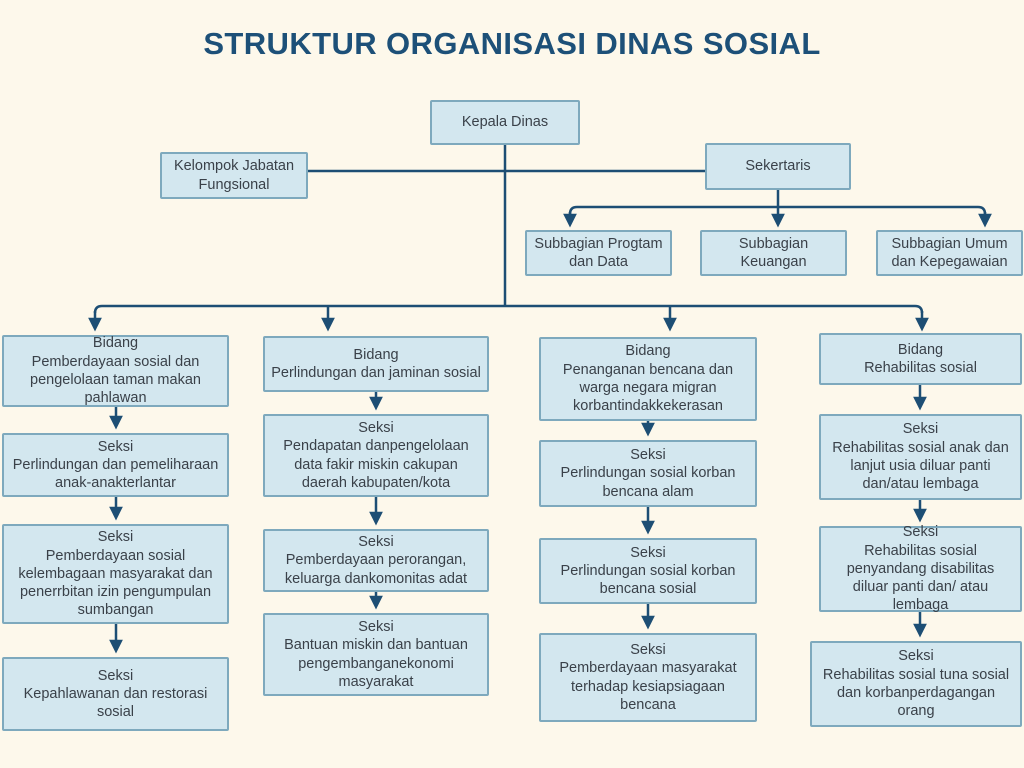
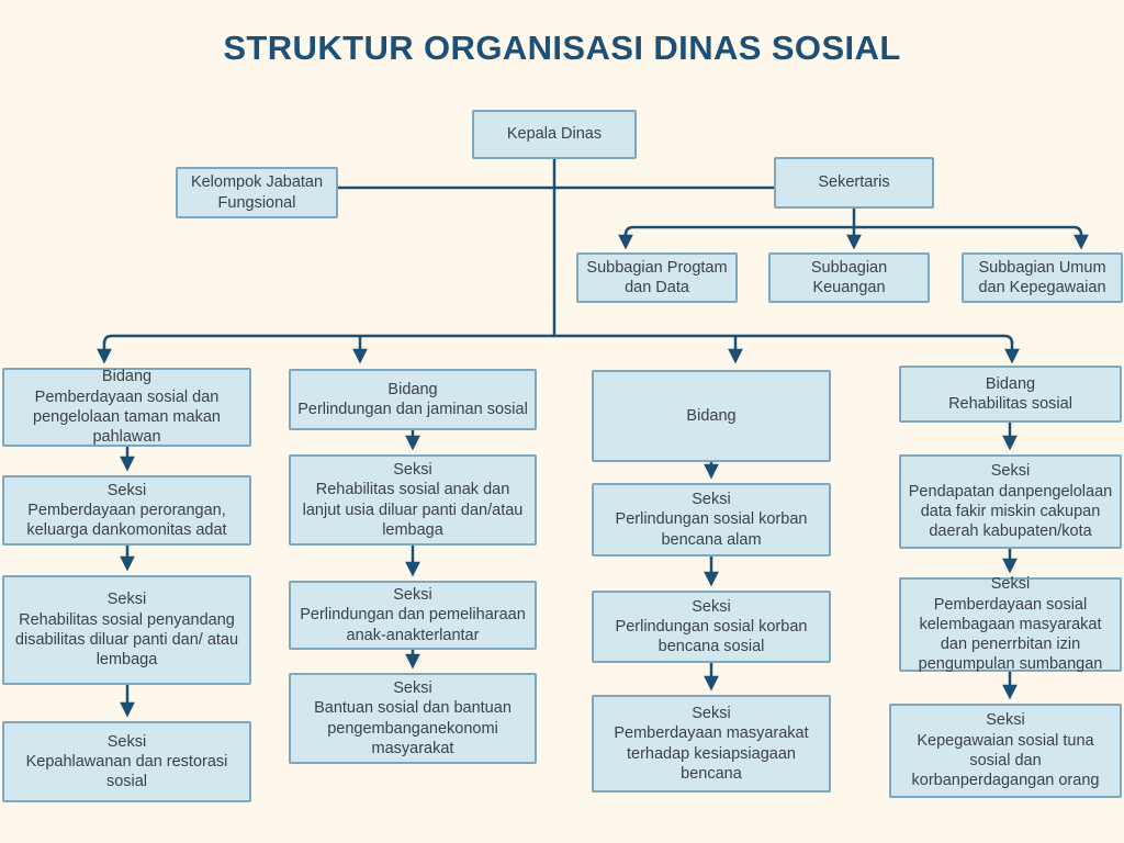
  STRUKTUR ORGANISASI DINAS SOSIAL
  Kepala Dinas
  Kelompok Jabatan Fungsional
  Sekertaris
  Subbagian Progtam dan Data
  Subbagian Keuangan
  Subbagian Umum dan Kepegawaian
  Bidang
  Pemberdayaan sosial dan pengelolaan taman makan pahlawan
  Seksi
- Perlindungan dan pemeliharaan anak-anakterlantar
+ Pemberdayaan perorangan, keluarga dankomonitas adat
  Seksi
- Pemberdayaan sosial kelembagaan masyarakat dan penerrbitan izin pengumpulan sumbangan
+ Rehabilitas sosial penyandang disabilitas diluar panti dan/ atau lembaga
  Seksi
  Kepahlawanan dan restorasi sosial
  Bidang
  Perlindungan dan jaminan sosial
  Seksi
- Pendapatan danpengelolaan data fakir miskin cakupan daerah kabupaten/kota
+ Rehabilitas sosial anak dan lanjut usia diluar panti dan/atau lembaga
  Seksi
- Pemberdayaan perorangan, keluarga dankomonitas adat
+ Perlindungan dan pemeliharaan anak-anakterlantar
  Seksi
- Bantuan miskin dan bantuan pengembanganekonomi masyarakat
+ Bantuan sosial dan bantuan pengembanganekonomi masyarakat
  Bidang
- Penanganan bencana dan warga negara migran korbantindakkekerasan
  Seksi
  Perlindungan sosial korban bencana alam
  Seksi
  Perlindungan sosial korban bencana sosial
  Seksi
  Pemberdayaan masyarakat terhadap kesiapsiagaan bencana
  Bidang
  Rehabilitas sosial
  Seksi
- Rehabilitas sosial anak dan lanjut usia diluar panti dan/atau lembaga
+ Pendapatan danpengelolaan data fakir miskin cakupan daerah kabupaten/kota
  Seksi
- Rehabilitas sosial penyandang disabilitas diluar panti dan/ atau lembaga
+ Pemberdayaan sosial kelembagaan masyarakat dan penerrbitan izin pengumpulan sumbangan
  Seksi
- Rehabilitas sosial tuna sosial dan korbanperdagangan orang
+ Kepegawaian sosial tuna sosial dan korbanperdagangan orang
